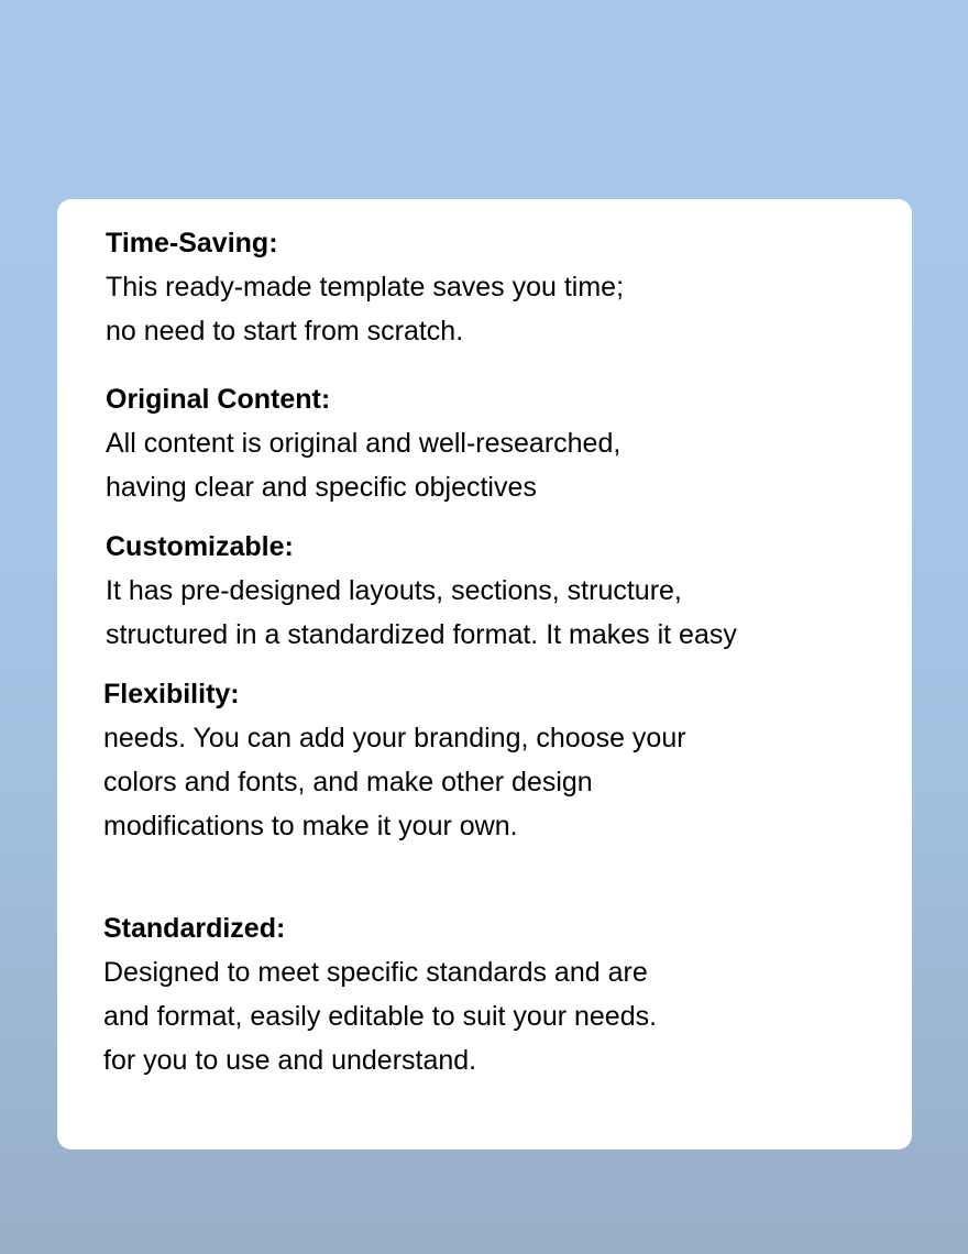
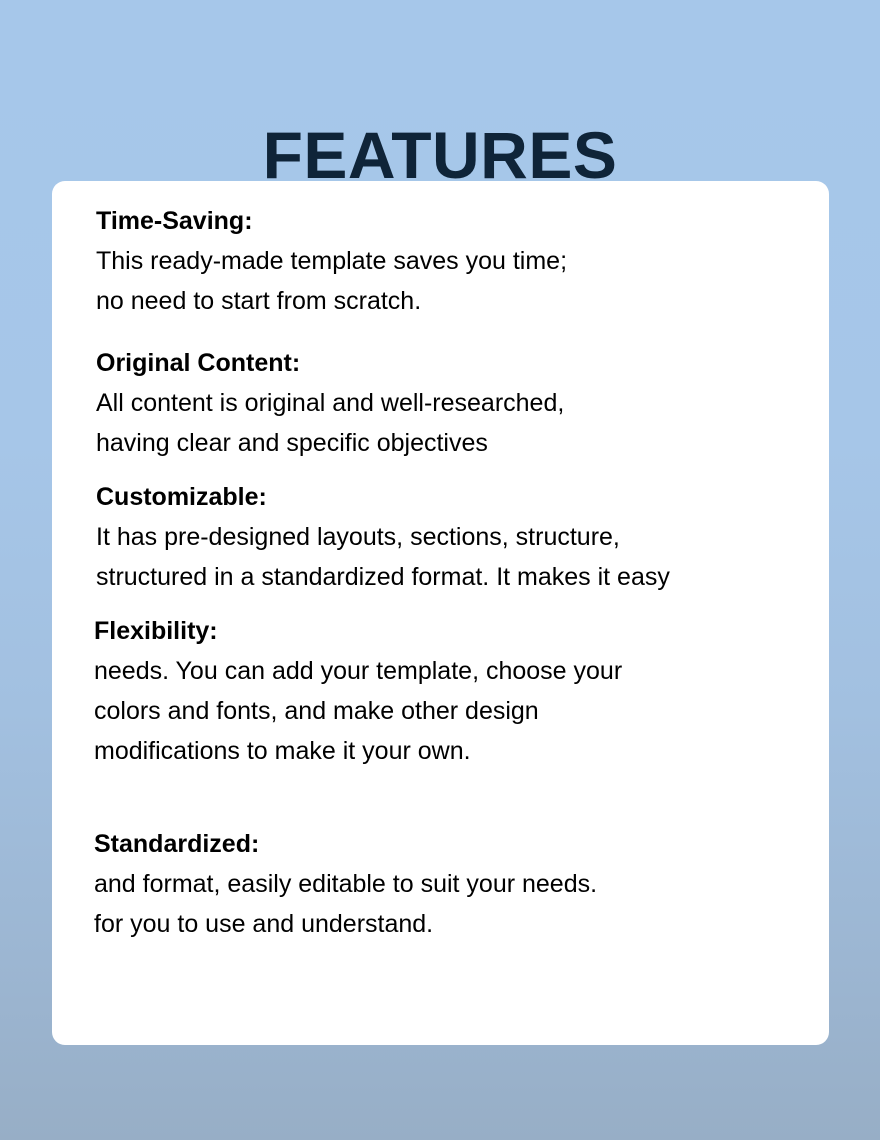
+ FEATURES
  Time-Saving:
  This ready-made template saves you time;
  no need to start from scratch.
  Original Content:
  All content is original and well-researched,
  having clear and specific objectives
  Customizable:
  It has pre-designed layouts, sections, structure,
  structured in a standardized format. It makes it easy
  Flexibility:
- needs. You can add your branding, choose your
+ needs. You can add your template, choose your
  colors and fonts, and make other design
  modifications to make it your own.
  Standardized:
- Designed to meet specific standards and are
  and format, easily editable to suit your needs.
  for you to use and understand.
